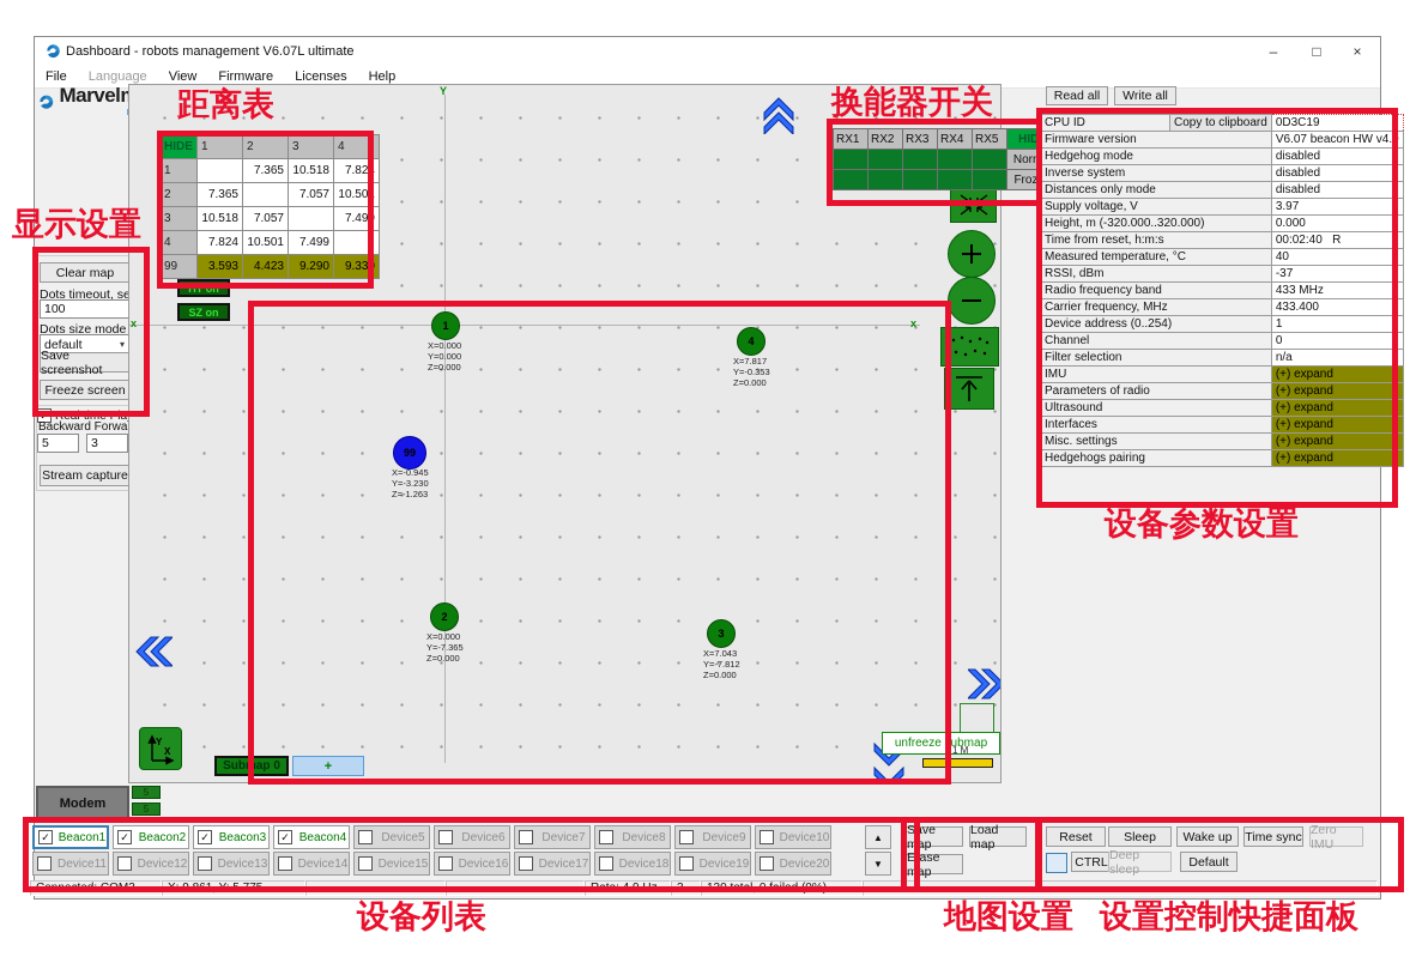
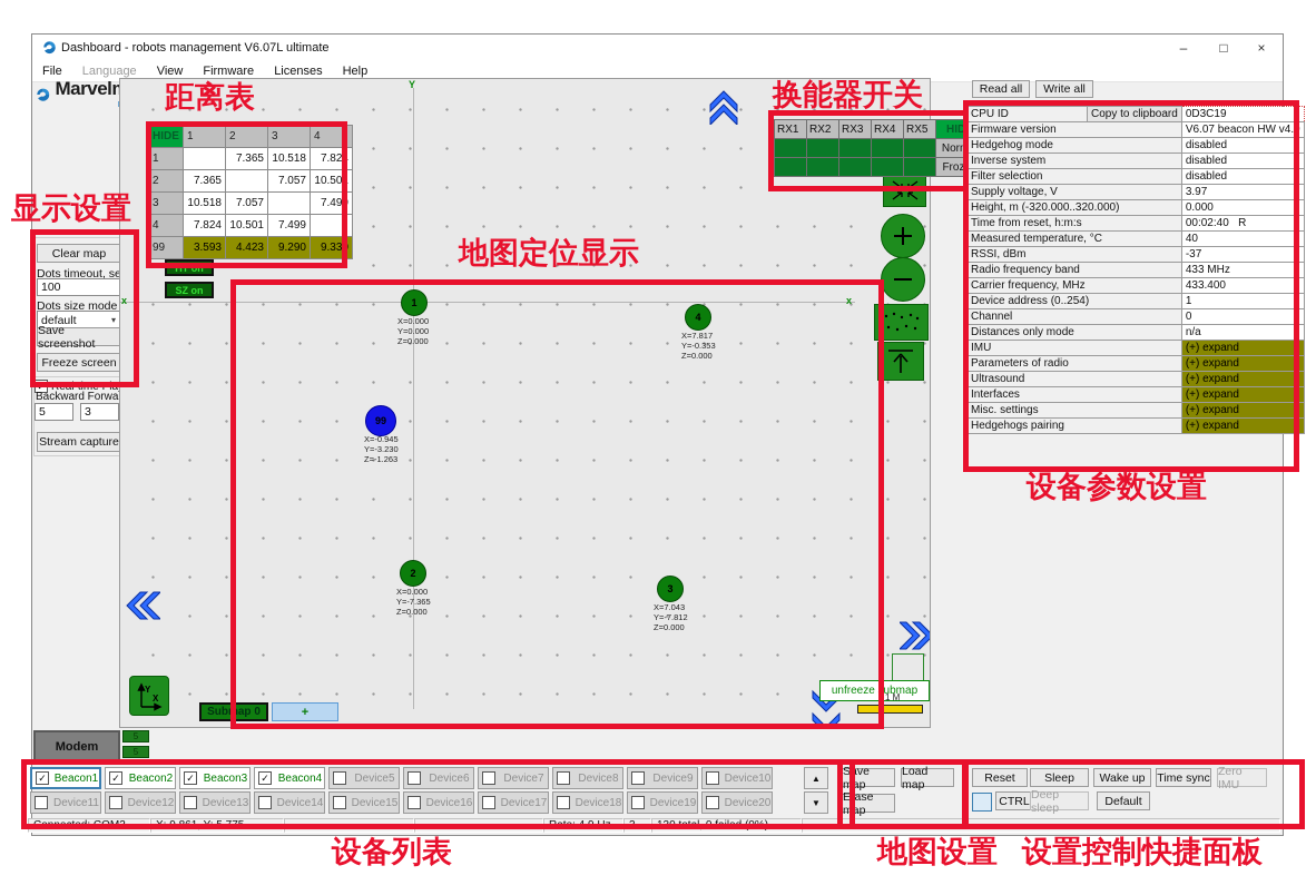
  Dashboard - robots management V6.07L ultimate
  –
  □
  ×
  File
  Language
  View
  Firmware
  Licenses
  Help
  Clear map
  Dots timeout, se
  100
  Dots size mode
  default
  ▾
  Save screenshot
  Freeze screen
  ✓
  Real-time Pla
  Backward Forwa
  5
  3
  Stream capture
  Modem
  5
  5
  Y
  x
  x
  1
  X=0.000
  Y=0.000
  Z=0.000
  4
  X=7.817
  Y=-0.353
  Z=0.000
  99
  X=-0.945
  Y=-3.230
  Z=-1.263
  2
  X=0.000
  Y=-7.365
  Z=0.000
  3
  X=7.043
  Y=-7.812
  Z=0.000
  HT on
  SZ on
  unfreeze submap
  1 M
  Y
  X
  Submap 0
  +
  HIDE	1	2	3	4
  1		7.365	10.518	7.824
  2	7.365		7.057	10.501
  3	10.518	7.057		7.499
  4	7.824	10.501	7.499
  99	3.593	4.423	9.290	9.330
  RX1	RX2	RX3	RX4	RX5	HID
  Read all
  Write all
  CPU ID	Copy to clipboard	0D3C19
  Firmware version	V6.07 beacon HW v4.9
  Hedgehog mode	disabled
  Inverse system	disabled
- Distances only mode	disabled
+ Filter selection	disabled
  Supply voltage, V	3.97
  Height, m (-320.000..320.000)	0.000
  Time from reset, h:m:s	00:02:40 R
  Measured temperature, °C	40
  RSSI, dBm	-37
  Radio frequency band	433 MHz
  Carrier frequency, MHz	433.400
  Device address (0..254)	1
  Channel	0
- Filter selection	n/a
+ Distances only mode	n/a
  IMU	(+) expand
  Parameters of radio	(+) expand
  Ultrasound	(+) expand
  Interfaces	(+) expand
  Misc. settings	(+) expand
  Hedgehogs pairing	(+) expand
  ✓
  Beacon1
  ✓
  Beacon2
  ✓
  Beacon3
  ✓
  Beacon4
  Device5
  Device6
  Device7
  Device8
  Device9
  Device10
  Device11
  Device12
  Device13
  Device14
  Device15
  Device16
  Device17
  Device18
  Device19
  Device20
  ▲
  ▼
  Save map
  Load map
  Erase map
  Reset
  Sleep
  Wake up
  Time sync
  Zero IMU
  CTRL
  Deep sleep
  Default
  Connected: COM3
  X: 9.861, Y: 5.775
  Rate: 4.9 Hz
  3
  130 total, 0 failed (0%)
  距离表
  换能器开关
  显示设置
+ 地图定位显示
  设备参数设置
  设备列表
  地图设置
  设置控制快捷面板
